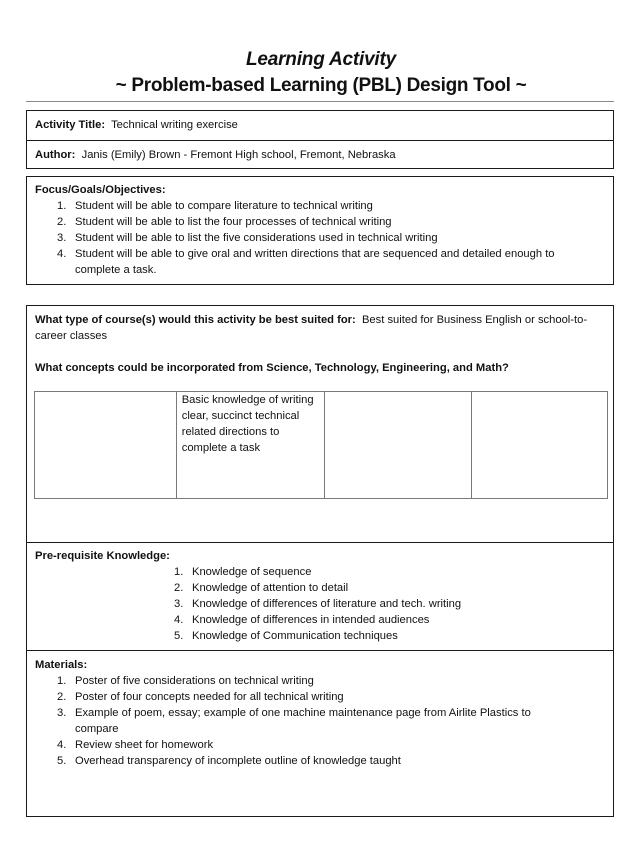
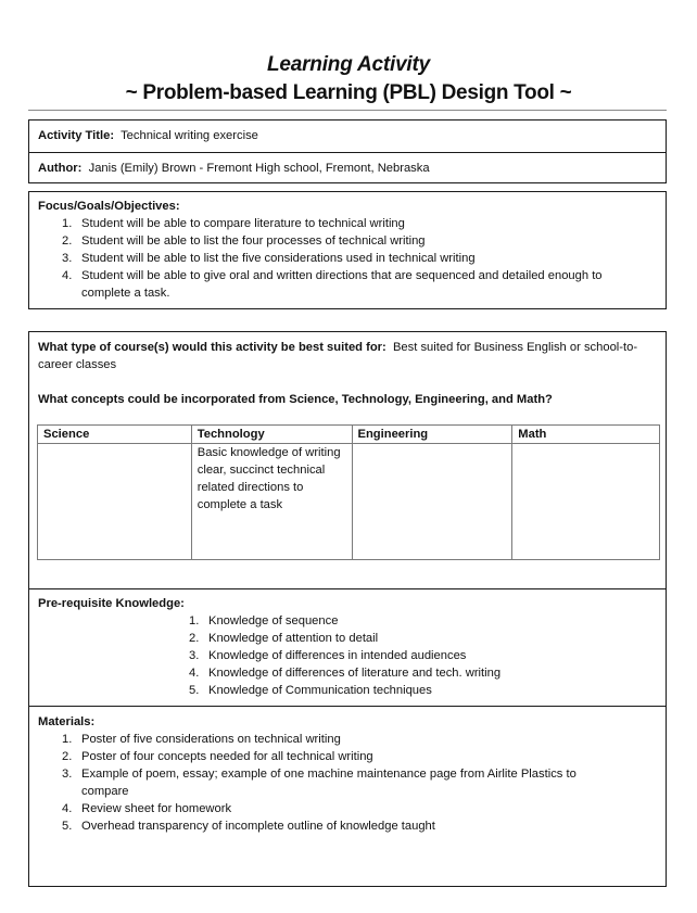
  Learning Activity
  ~ Problem-based Learning (PBL) Design Tool ~
  Activity Title: Technical writing exercise
  Author: Janis (Emily) Brown - Fremont High school, Fremont, Nebraska
  Focus/Goals/Objectives:
  1.
  Student will be able to compare literature to technical writing
  2.
  Student will be able to list the four processes of technical writing
  3.
  Student will be able to list the five considerations used in technical writing
  4.
  Student will be able to give oral and written directions that are sequenced and detailed enough to complete a task.
  What type of course(s) would this activity be best suited for: Best suited for Business English or school-to-career classes
  What concepts could be incorporated from Science, Technology, Engineering, and Math?
+ Science	Technology	Engineering	Math
  	Basic knowledge of writing clear, succinct technical related directions to complete a task
  Pre-requisite Knowledge:
  1.
  Knowledge of sequence
  2.
  Knowledge of attention to detail
  3.
- Knowledge of differences of literature and tech. writing
+ Knowledge of differences in intended audiences
  4.
- Knowledge of differences in intended audiences
+ Knowledge of differences of literature and tech. writing
  5.
  Knowledge of Communication techniques
  Materials:
  1.
  Poster of five considerations on technical writing
  2.
  Poster of four concepts needed for all technical writing
  3.
  Example of poem, essay; example of one machine maintenance page from Airlite Plastics to compare
  4.
  Review sheet for homework
  5.
  Overhead transparency of incomplete outline of knowledge taught
